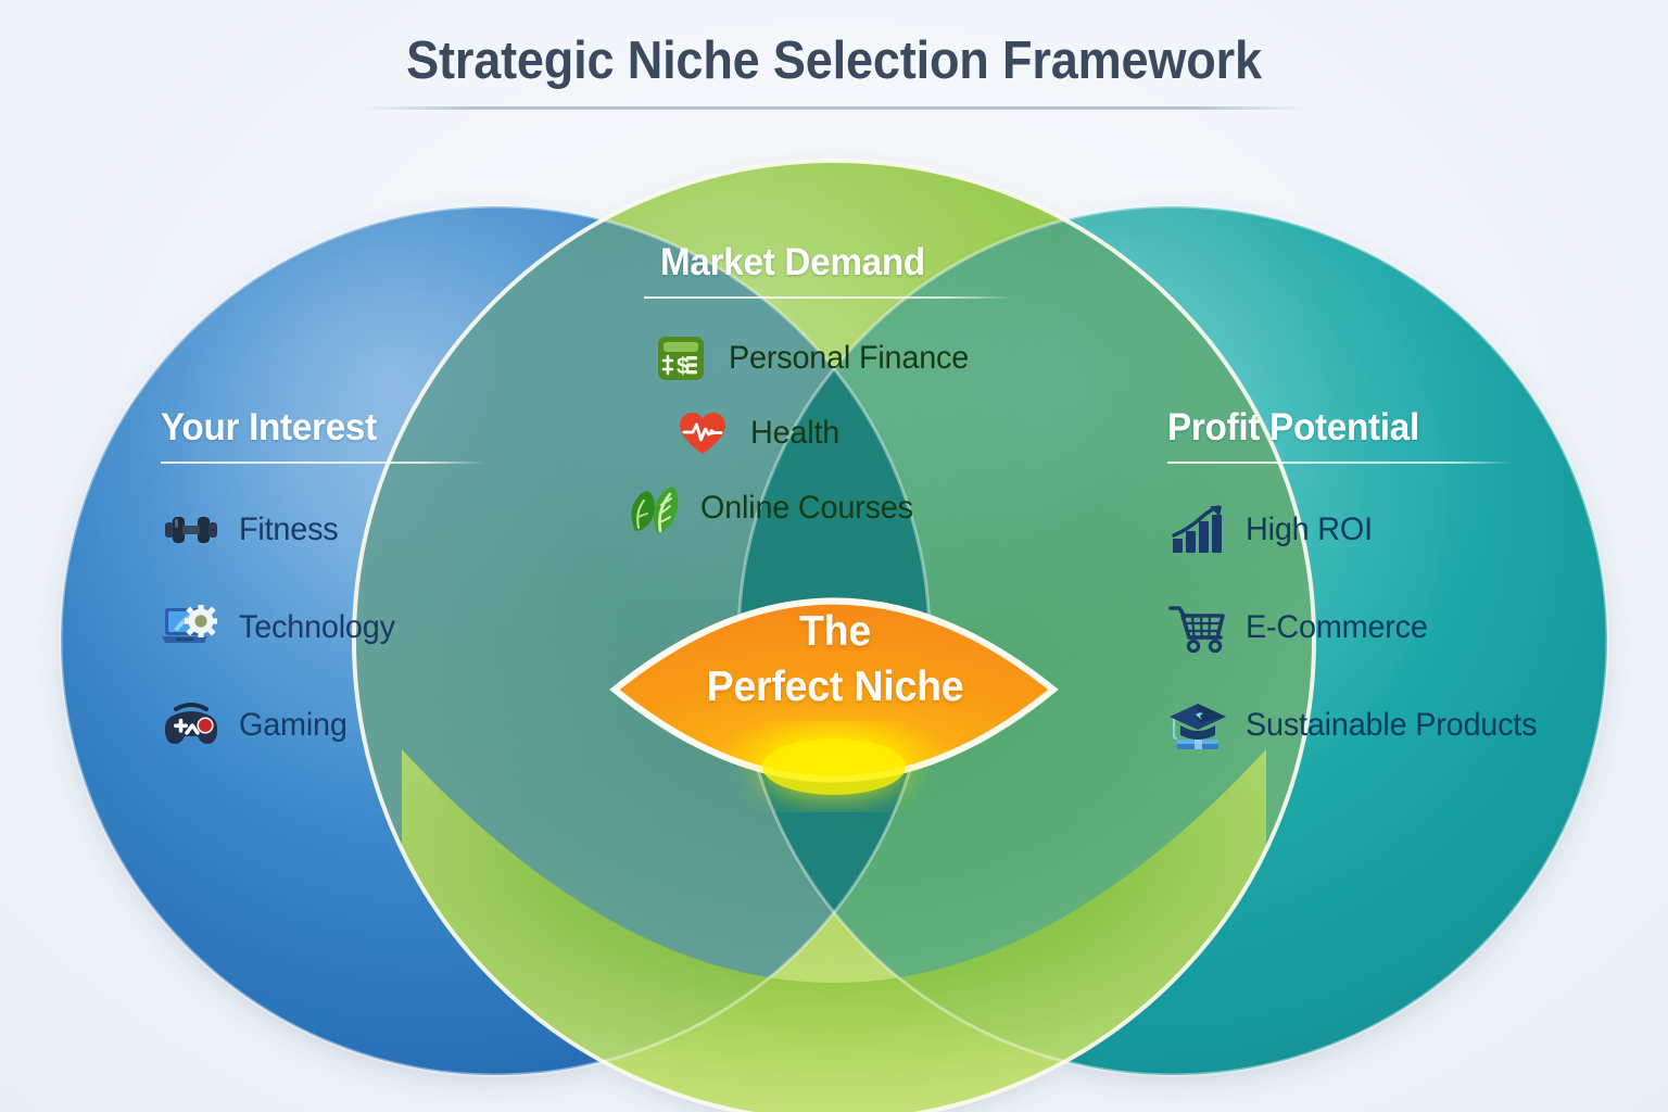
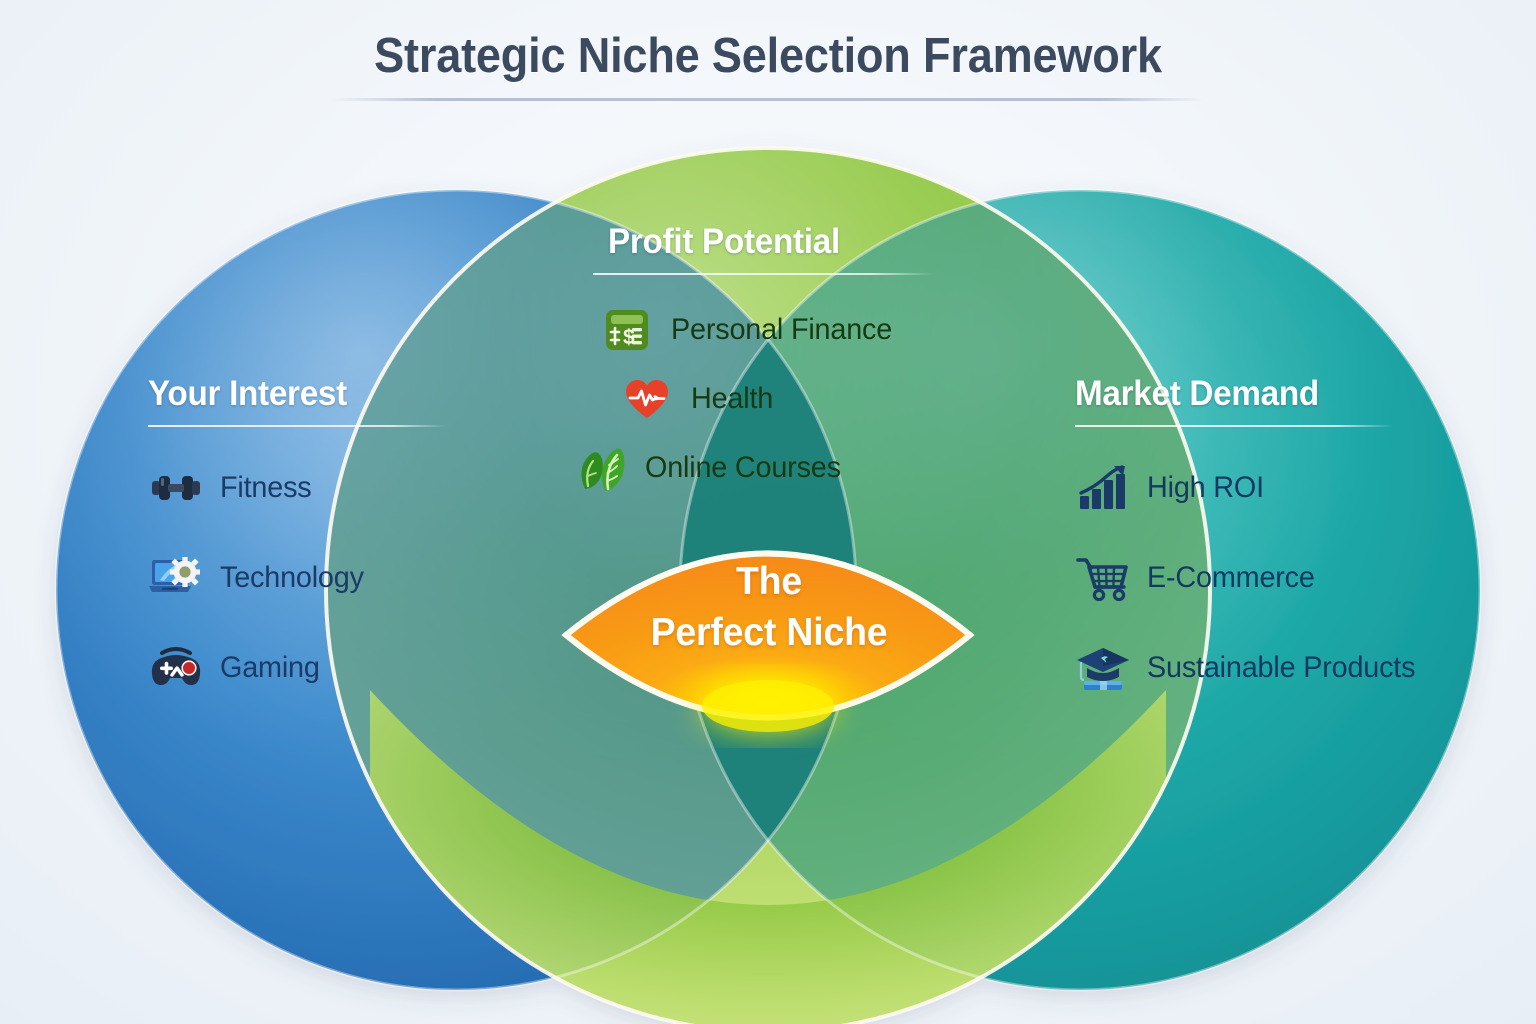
  Strategic Niche Selection Framework
  Your Interest
  Fitness
  Technology
  Gaming
- Market Demand
+ Profit Potential
  $
  Personal Finance
  Health
  Online Courses
- Profit Potential
+ Market Demand
  High ROI
  E-Commerce
  Sustainable Products
  The
  Perfect Niche
